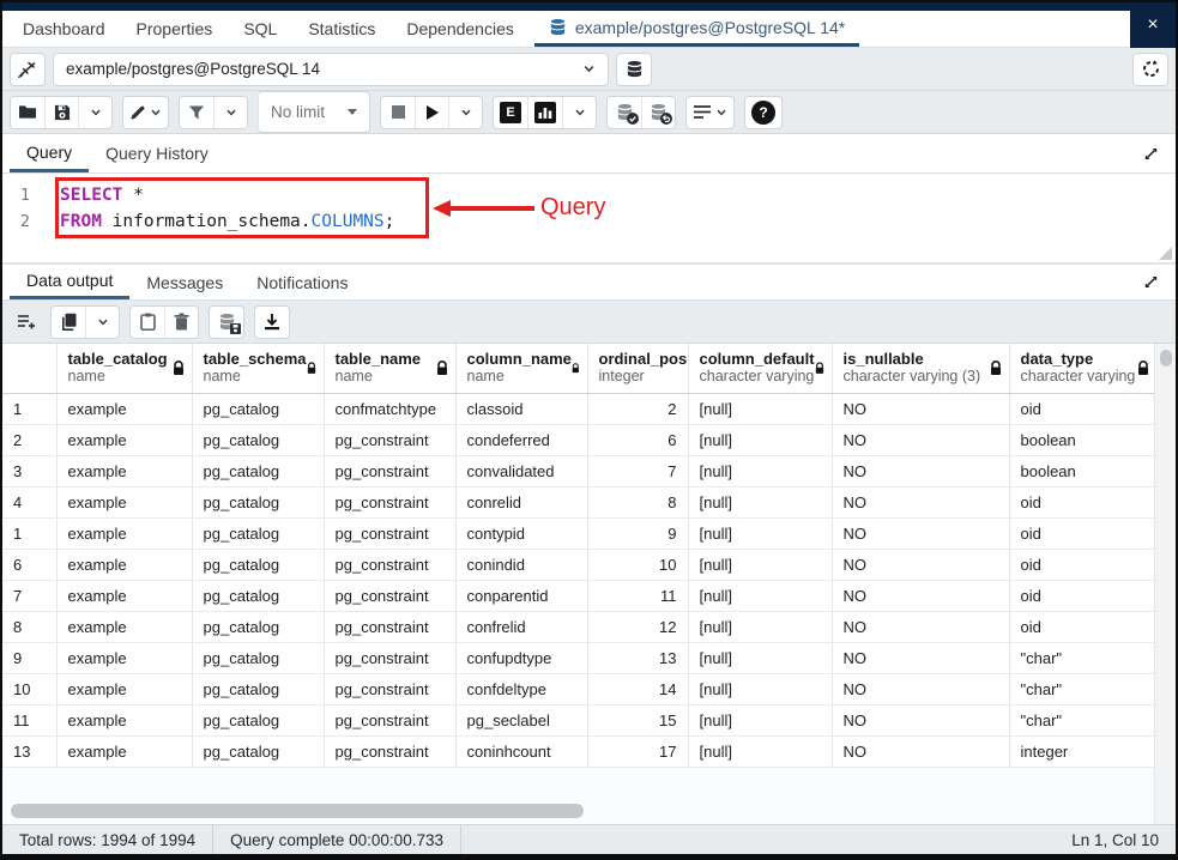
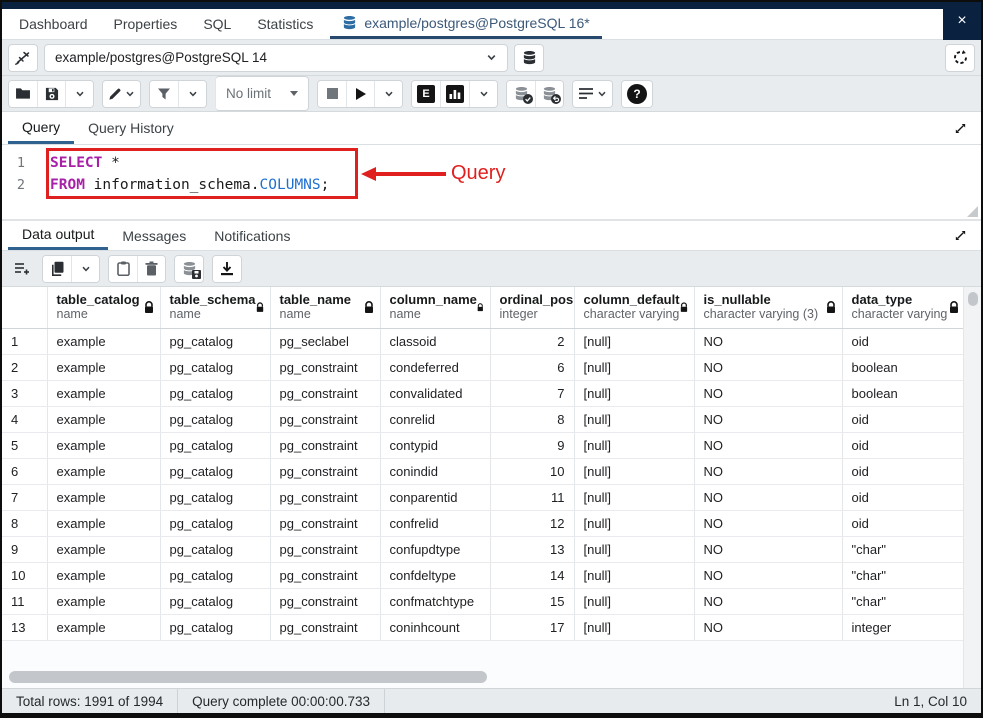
  Dashboard
  Properties
  SQL
  Statistics
- Dependencies
- example/postgres@PostgreSQL 14*
+ example/postgres@PostgreSQL 16*
  ×
  example/postgres@PostgreSQL 14
  No limit
  E
  ?
  Query
  Query History
  1
  2
  SELECT *
  FROM information_schema.COLUMNS;
  Query
  Data output
  Messages
  Notifications
  	table_catalogname	table_schemaname	table_namename	column_namename	ordinal_posinteger	column_defaultcharacter varying	is_nullablecharacter varying (3)	data_typecharacter varying
- 1	example	pg_catalog	confmatchtype	classoid	2	[null]	NO	oid
+ 1	example	pg_catalog	pg_seclabel	classoid	2	[null]	NO	oid
  2	example	pg_catalog	pg_constraint	condeferred	6	[null]	NO	boolean
  3	example	pg_catalog	pg_constraint	convalidated	7	[null]	NO	boolean
  4	example	pg_catalog	pg_constraint	conrelid	8	[null]	NO	oid
- 1	example	pg_catalog	pg_constraint	contypid	9	[null]	NO	oid
+ 5	example	pg_catalog	pg_constraint	contypid	9	[null]	NO	oid
  6	example	pg_catalog	pg_constraint	conindid	10	[null]	NO	oid
  7	example	pg_catalog	pg_constraint	conparentid	11	[null]	NO	oid
  8	example	pg_catalog	pg_constraint	confrelid	12	[null]	NO	oid
  9	example	pg_catalog	pg_constraint	confupdtype	13	[null]	NO	"char"
  10	example	pg_catalog	pg_constraint	confdeltype	14	[null]	NO	"char"
- 11	example	pg_catalog	pg_constraint	pg_seclabel	15	[null]	NO	"char"
+ 11	example	pg_catalog	pg_constraint	confmatchtype	15	[null]	NO	"char"
  13	example	pg_catalog	pg_constraint	coninhcount	17	[null]	NO	integer
- Total rows: 1994 of 1994
+ Total rows: 1991 of 1994
  Query complete 00:00:00.733
  Ln 1, Col 10
